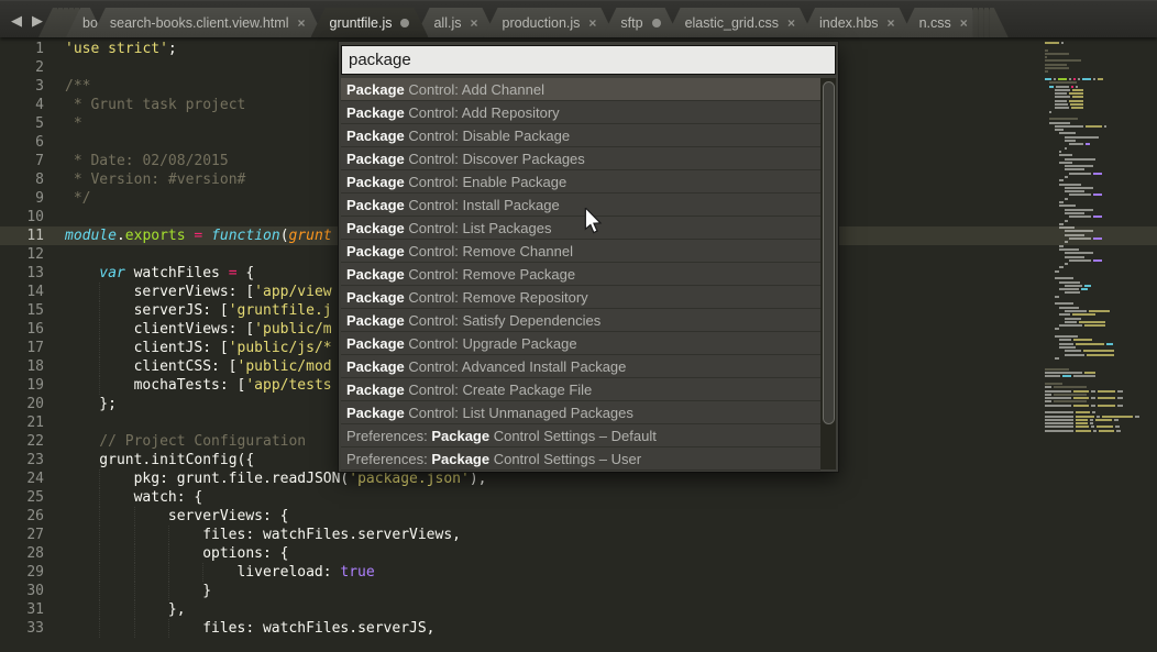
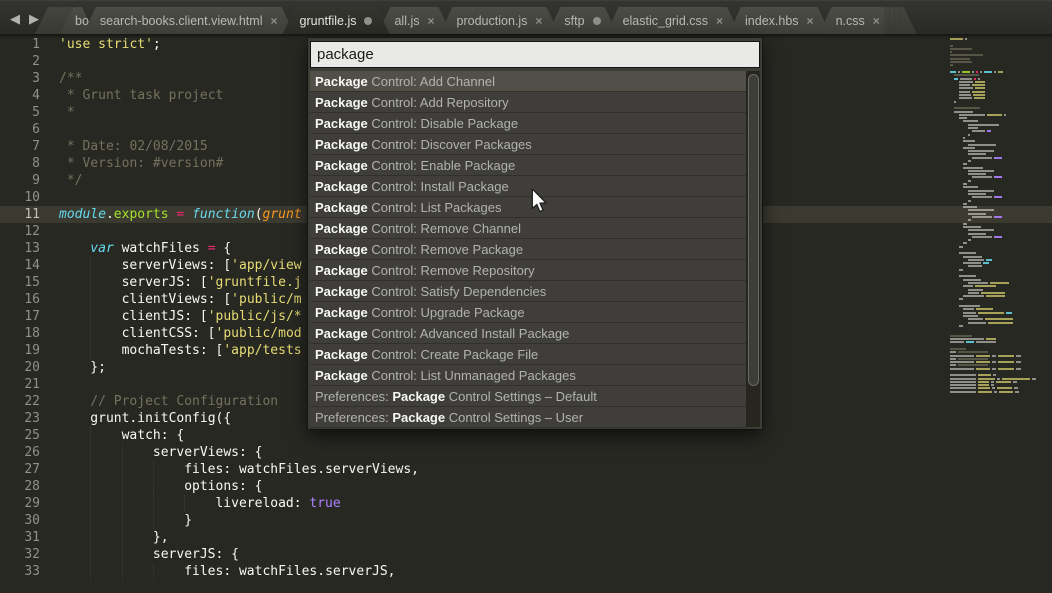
  ◀
  ▶
  bo
  search-books.client.view.html
  ×
  gruntfile.js
  all.js
  ×
  production.js
  ×
  sftp
  elastic_grid.css
  ×
  index.hbs
  ×
  n.css
  ×
  1
  'use strict';
  2
  3
  /**
  4
  * Grunt task project
  5
  *
  6
  7
  * Date: 02/08/2015
  8
  * Version: #version#
  9
  */
  10
  11
  module.exports = function(grunt
  12
  13
  var watchFiles = {
  14
  serverViews: ['app/view
  15
  serverJS: ['gruntfile.j
  16
  clientViews: ['public/m
  17
  clientJS: ['public/js/*
  18
  clientCSS: ['public/mod
  19
  mochaTests: ['app/tests
  20
  };
  21
  22
  // Project Configuration
  23
  grunt.initConfig({
- 24
- pkg: grunt.file.readJSON('package.json'),
  25
  watch: {
  26
  serverViews: {
  27
  files: watchFiles.serverViews,
  28
  options: {
  29
  livereload: true
  30
  }
  31
  },
+ 32
+ serverJS: {
  33
  files: watchFiles.serverJS,
  package
  Package
  Control: Add Channel
  Package
  Control: Add Repository
  Package
  Control: Disable Package
  Package
  Control: Discover Packages
  Package
  Control: Enable Package
  Package
  Control: Install Package
  Package
  Control: List Packages
  Package
  Control: Remove Channel
  Package
  Control: Remove Package
  Package
  Control: Remove Repository
  Package
  Control: Satisfy Dependencies
  Package
  Control: Upgrade Package
  Package
  Control: Advanced Install Package
  Package
  Control: Create Package File
  Package
  Control: List Unmanaged Packages
  Preferences:
  Package
  Control Settings – Default
  Preferences:
  Package
  Control Settings – User
